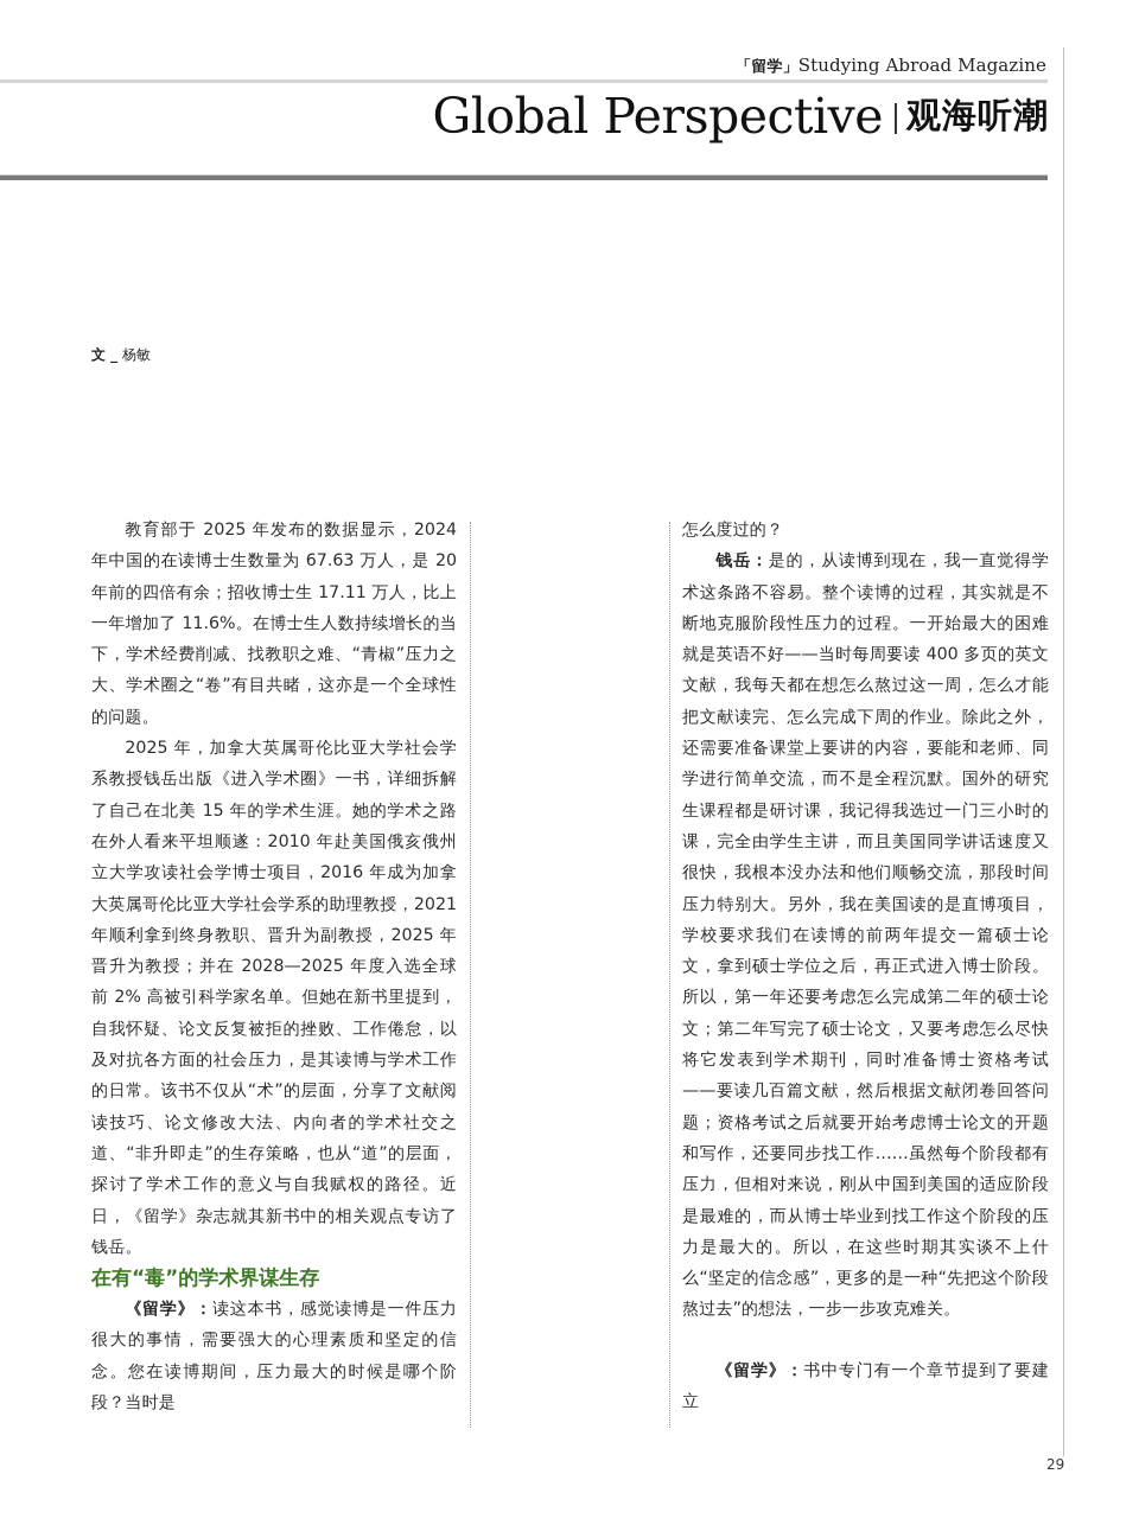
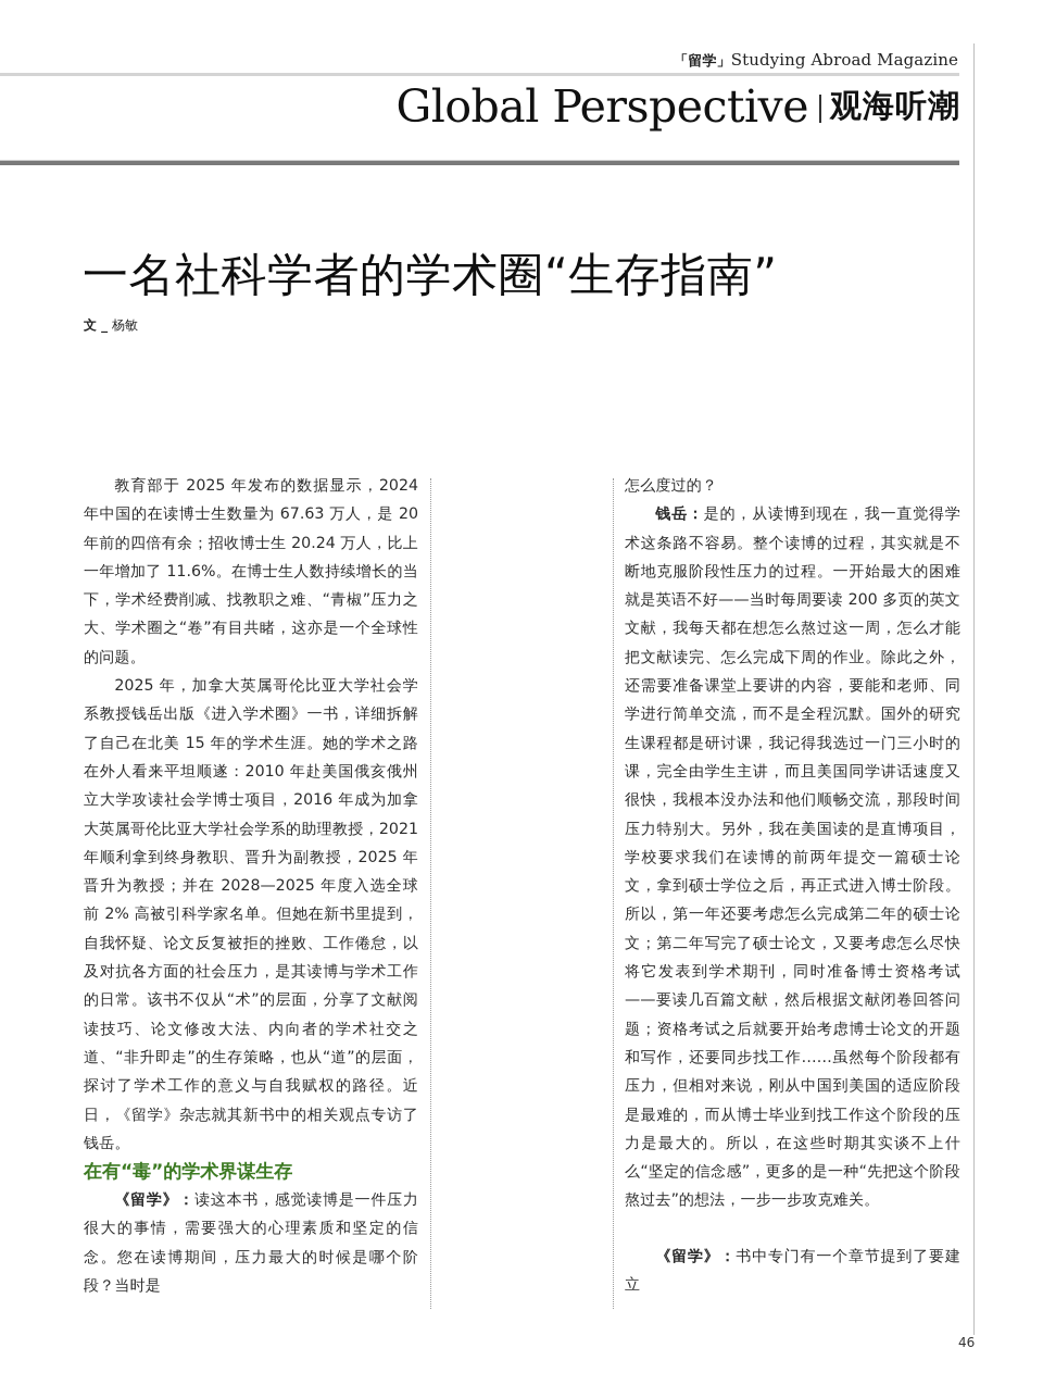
  「留学」Studying Abroad Magazine
  Global Perspective
  观海听潮
+ 一名社科学者的学术圈“生存指南”
  文 _ 杨敏
- 教育部于 2025 年发布的数据显示，2024 年中国的在读博士生数量为 67.63 万人，是 20 年前的四倍有余；招收博士生 17.11 万人，比上一年增加了 11.6%。在博士生人数持续增长的当下，学术经费削减、找教职之难、“青椒”压力之大、学术圈之“卷”有目共睹，这亦是一个全球性的问题。
+ 教育部于 2025 年发布的数据显示，2024 年中国的在读博士生数量为 67.63 万人，是 20 年前的四倍有余；招收博士生 20.24 万人，比上一年增加了 11.6%。在博士生人数持续增长的当下，学术经费削减、找教职之难、“青椒”压力之大、学术圈之“卷”有目共睹，这亦是一个全球性的问题。
  2025 年，加拿大英属哥伦比亚大学社会学系教授钱岳出版《进入学术圈》一书，详细拆解了自己在北美 15 年的学术生涯。她的学术之路在外人看来平坦顺遂：2010 年赴美国俄亥俄州立大学攻读社会学博士项目，2016 年成为加拿大英属哥伦比亚大学社会学系的助理教授，2021 年顺利拿到终身教职、晋升为副教授，2025 年晋升为教授；并在 2028—2025 年度入选全球前 2% 高被引科学家名单。但她在新书里提到，自我怀疑、论文反复被拒的挫败、工作倦怠，以及对抗各方面的社会压力，是其读博与学术工作的日常。该书不仅从“术”的层面，分享了文献阅读技巧、论文修改大法、内向者的学术社交之道、“非升即走”的生存策略，也从“道”的层面，探讨了学术工作的意义与自我赋权的路径。近日，《留学》杂志就其新书中的相关观点专访了钱岳。
  在有“毒”的学术界谋生存
  《留学》：读这本书，感觉读博是一件压力很大的事情，需要强大的心理素质和坚定的信念。您在读博期间，压力最大的时候是哪个阶段？当时是
  怎么度过的？
- 钱岳：是的，从读博到现在，我一直觉得学术这条路不容易。整个读博的过程，其实就是不断地克服阶段性压力的过程。一开始最大的困难就是英语不好——当时每周要读 400 多页的英文文献，我每天都在想怎么熬过这一周，怎么才能把文献读完、怎么完成下周的作业。除此之外，还需要准备课堂上要讲的内容，要能和老师、同学进行简单交流，而不是全程沉默。国外的研究生课程都是研讨课，我记得我选过一门三小时的课，完全由学生主讲，而且美国同学讲话速度又很快，我根本没办法和他们顺畅交流，那段时间压力特别大。另外，我在美国读的是直博项目，学校要求我们在读博的前两年提交一篇硕士论文，拿到硕士学位之后，再正式进入博士阶段。所以，第一年还要考虑怎么完成第二年的硕士论文；第二年写完了硕士论文，又要考虑怎么尽快将它发表到学术期刊，同时准备博士资格考试——要读几百篇文献，然后根据文献闭卷回答问题；资格考试之后就要开始考虑博士论文的开题和写作，还要同步找工作……虽然每个阶段都有压力，但相对来说，刚从中国到美国的适应阶段是最难的，而从博士毕业到找工作这个阶段的压力是最大的。所以，在这些时期其实谈不上什么“坚定的信念感”，更多的是一种“先把这个阶段熬过去”的想法，一步一步攻克难关。
+ 钱岳：是的，从读博到现在，我一直觉得学术这条路不容易。整个读博的过程，其实就是不断地克服阶段性压力的过程。一开始最大的困难就是英语不好——当时每周要读 200 多页的英文文献，我每天都在想怎么熬过这一周，怎么才能把文献读完、怎么完成下周的作业。除此之外，还需要准备课堂上要讲的内容，要能和老师、同学进行简单交流，而不是全程沉默。国外的研究生课程都是研讨课，我记得我选过一门三小时的课，完全由学生主讲，而且美国同学讲话速度又很快，我根本没办法和他们顺畅交流，那段时间压力特别大。另外，我在美国读的是直博项目，学校要求我们在读博的前两年提交一篇硕士论文，拿到硕士学位之后，再正式进入博士阶段。所以，第一年还要考虑怎么完成第二年的硕士论文；第二年写完了硕士论文，又要考虑怎么尽快将它发表到学术期刊，同时准备博士资格考试——要读几百篇文献，然后根据文献闭卷回答问题；资格考试之后就要开始考虑博士论文的开题和写作，还要同步找工作……虽然每个阶段都有压力，但相对来说，刚从中国到美国的适应阶段是最难的，而从博士毕业到找工作这个阶段的压力是最大的。所以，在这些时期其实谈不上什么“坚定的信念感”，更多的是一种“先把这个阶段熬过去”的想法，一步一步攻克难关。
  《留学》：书中专门有一个章节提到了要建立
- 29
+ 46
